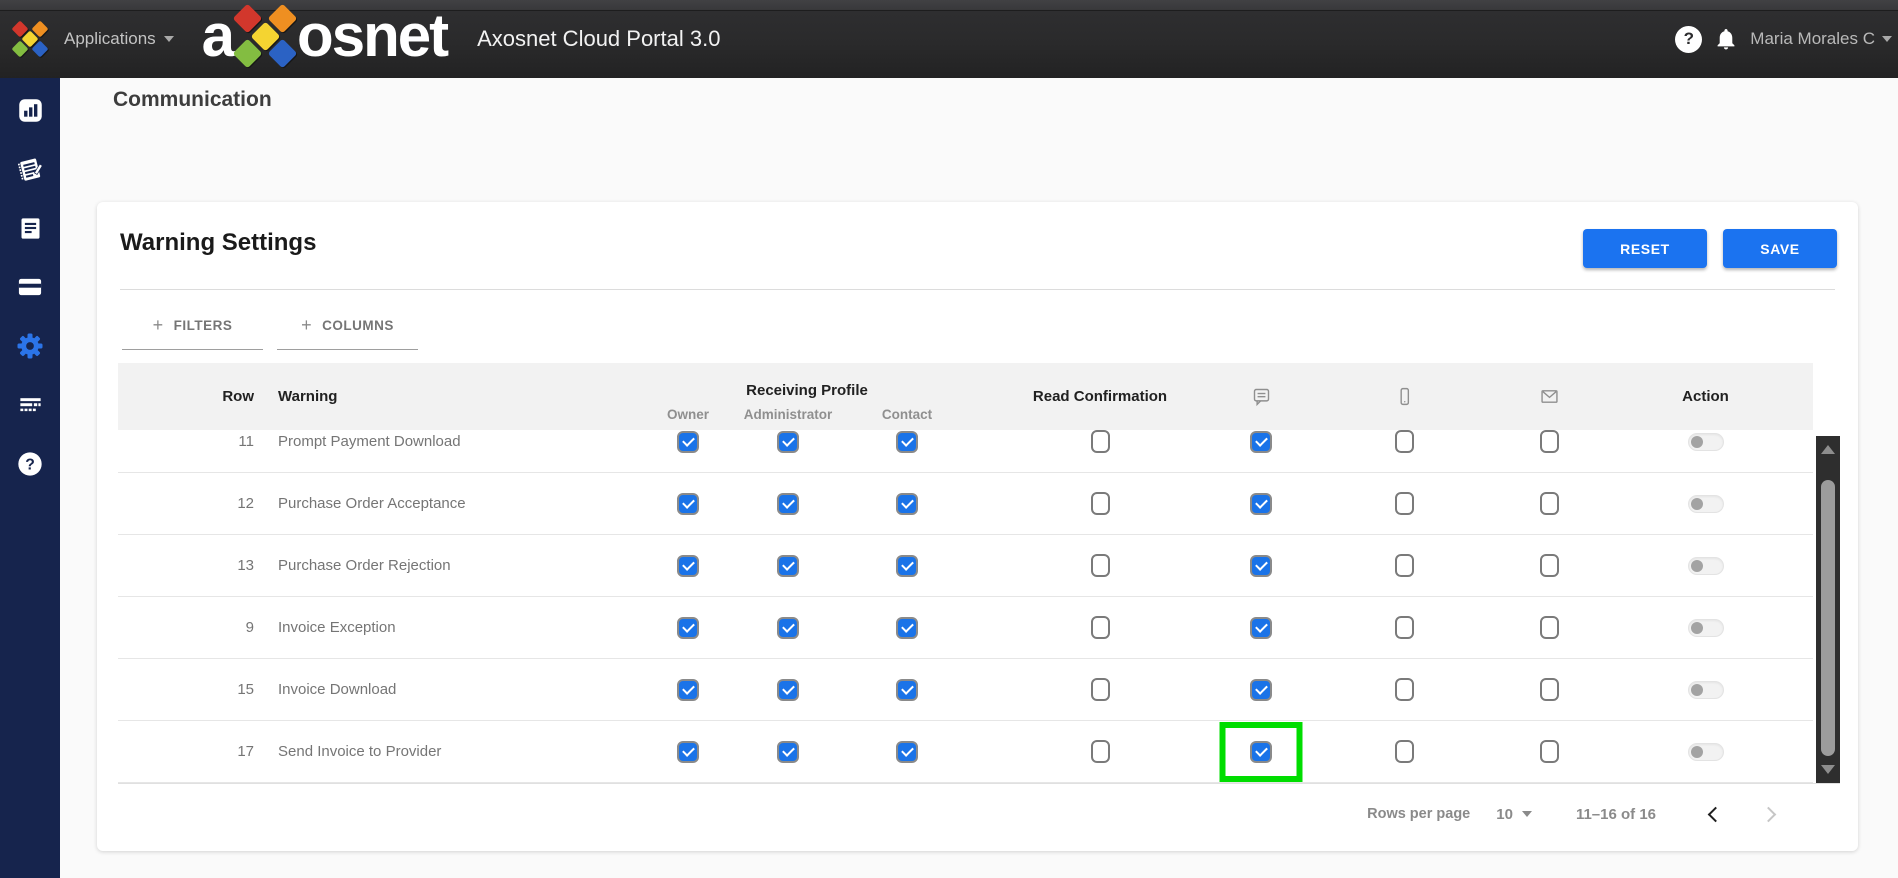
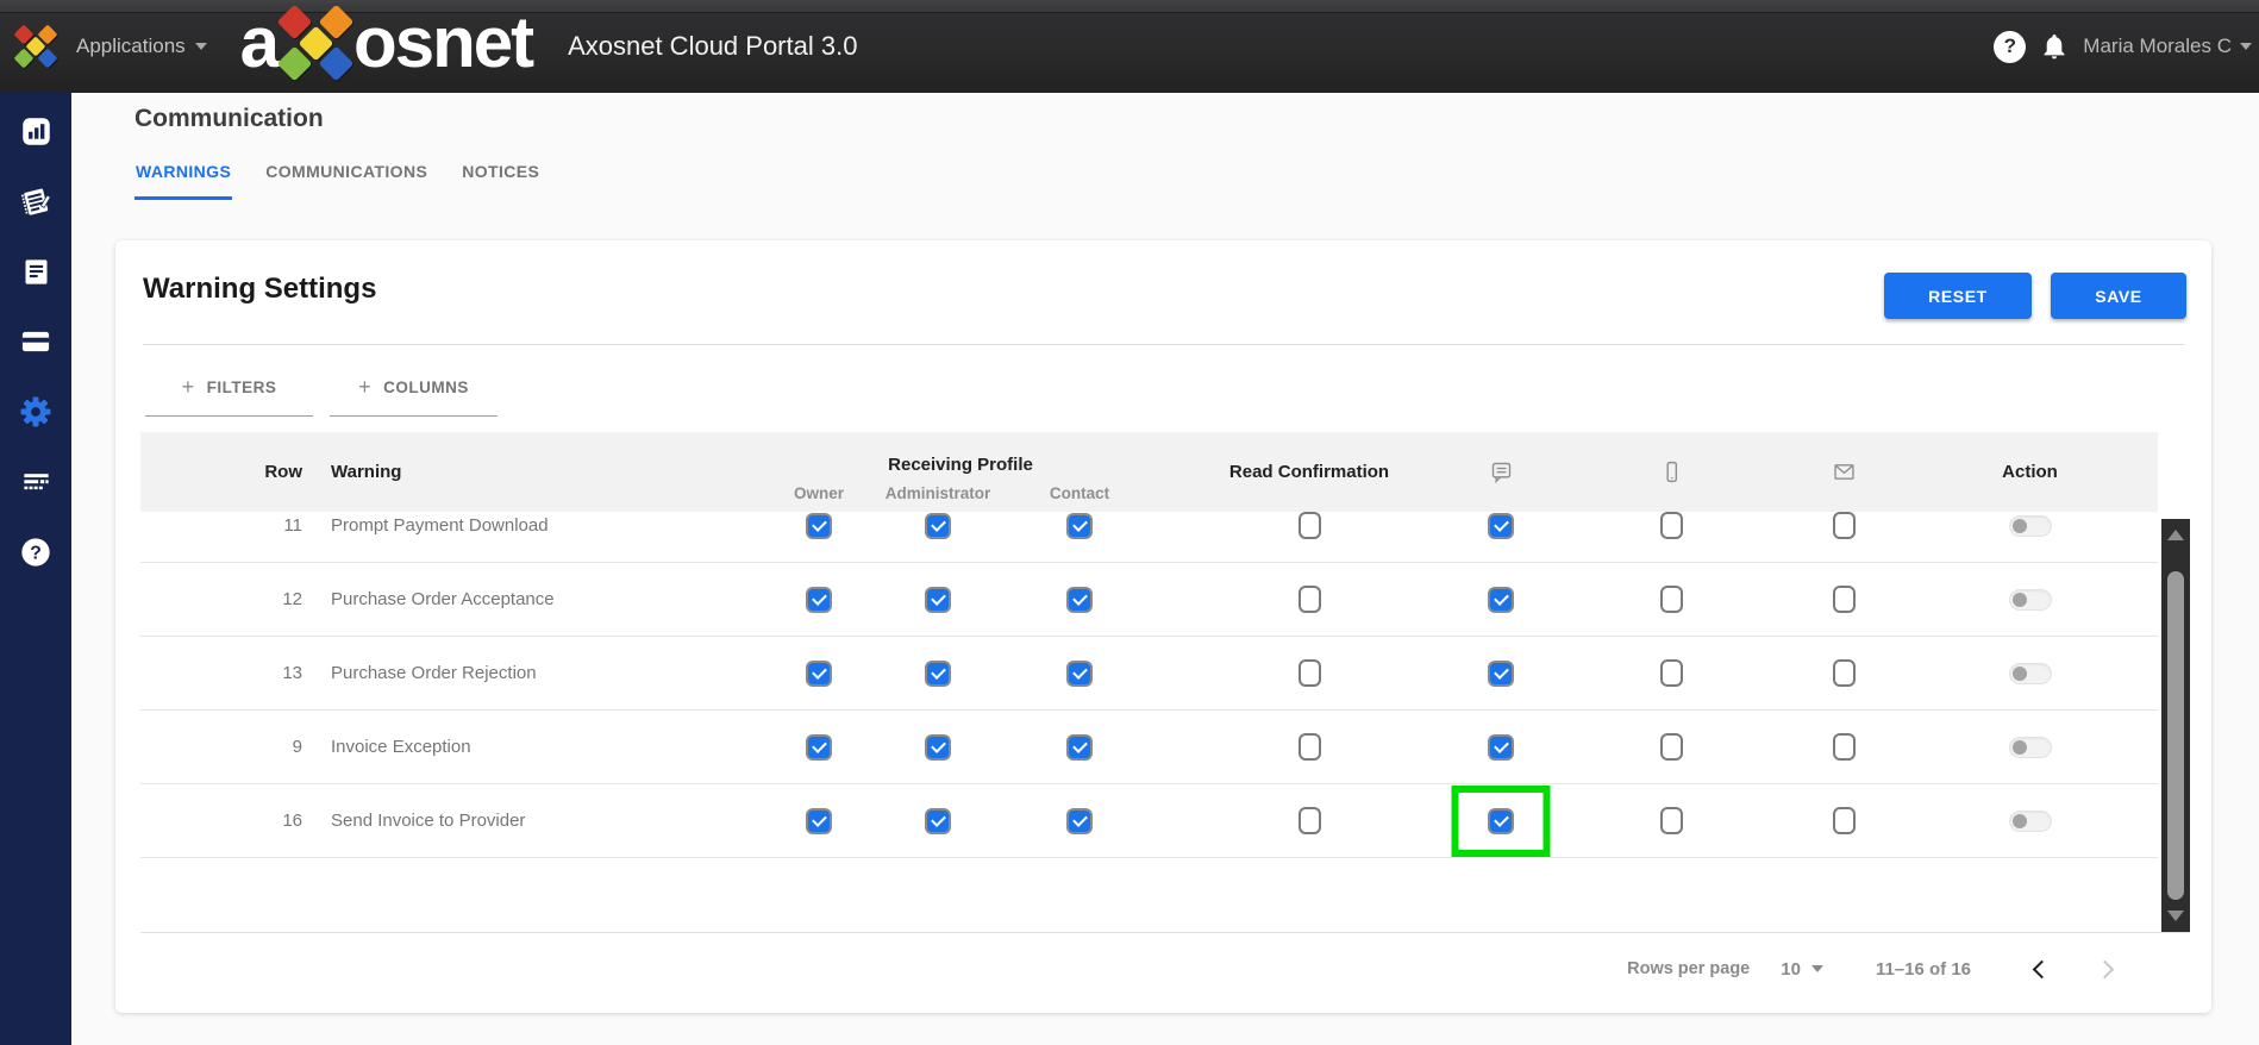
  Applications
  a
  osnet
  Axosnet Cloud Portal 3.0
  ?
  Maria Morales C
  ?
  Communication
+ WARNINGS
+ COMMUNICATIONS
+ NOTICES
  Warning Settings
  RESET
  SAVE
  +
  FILTERS
  +
  COLUMNS
  Row
  Warning
  Receiving Profile
  Owner
  Administrato
  Contact
  Read Confirmation
  Action
  11
  Prompt Payment Download
  12
  Purchase Order Acceptance
  13
  Purchase Order Rejection
  9
  Invoice Exception
- 15
- Invoice Download
- 17
+ 16
  Send Invoice to Provider
  Rows per page
  10
  11–16 of 16
